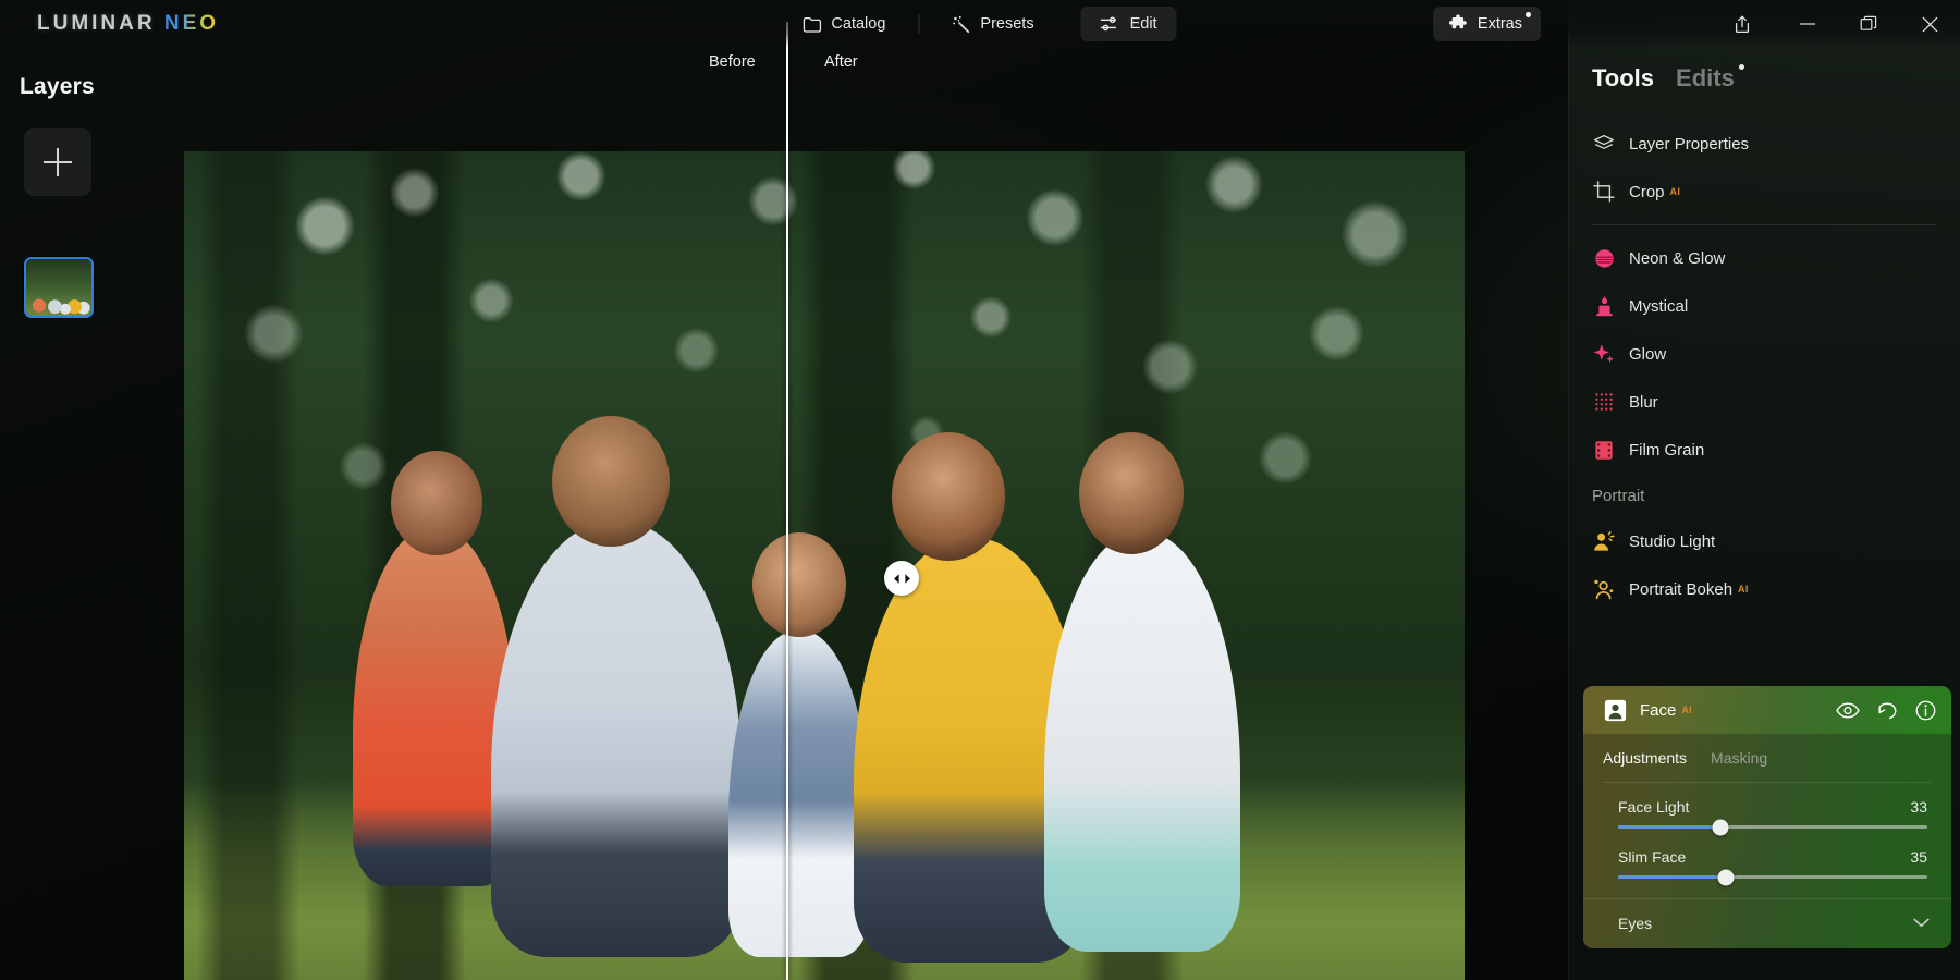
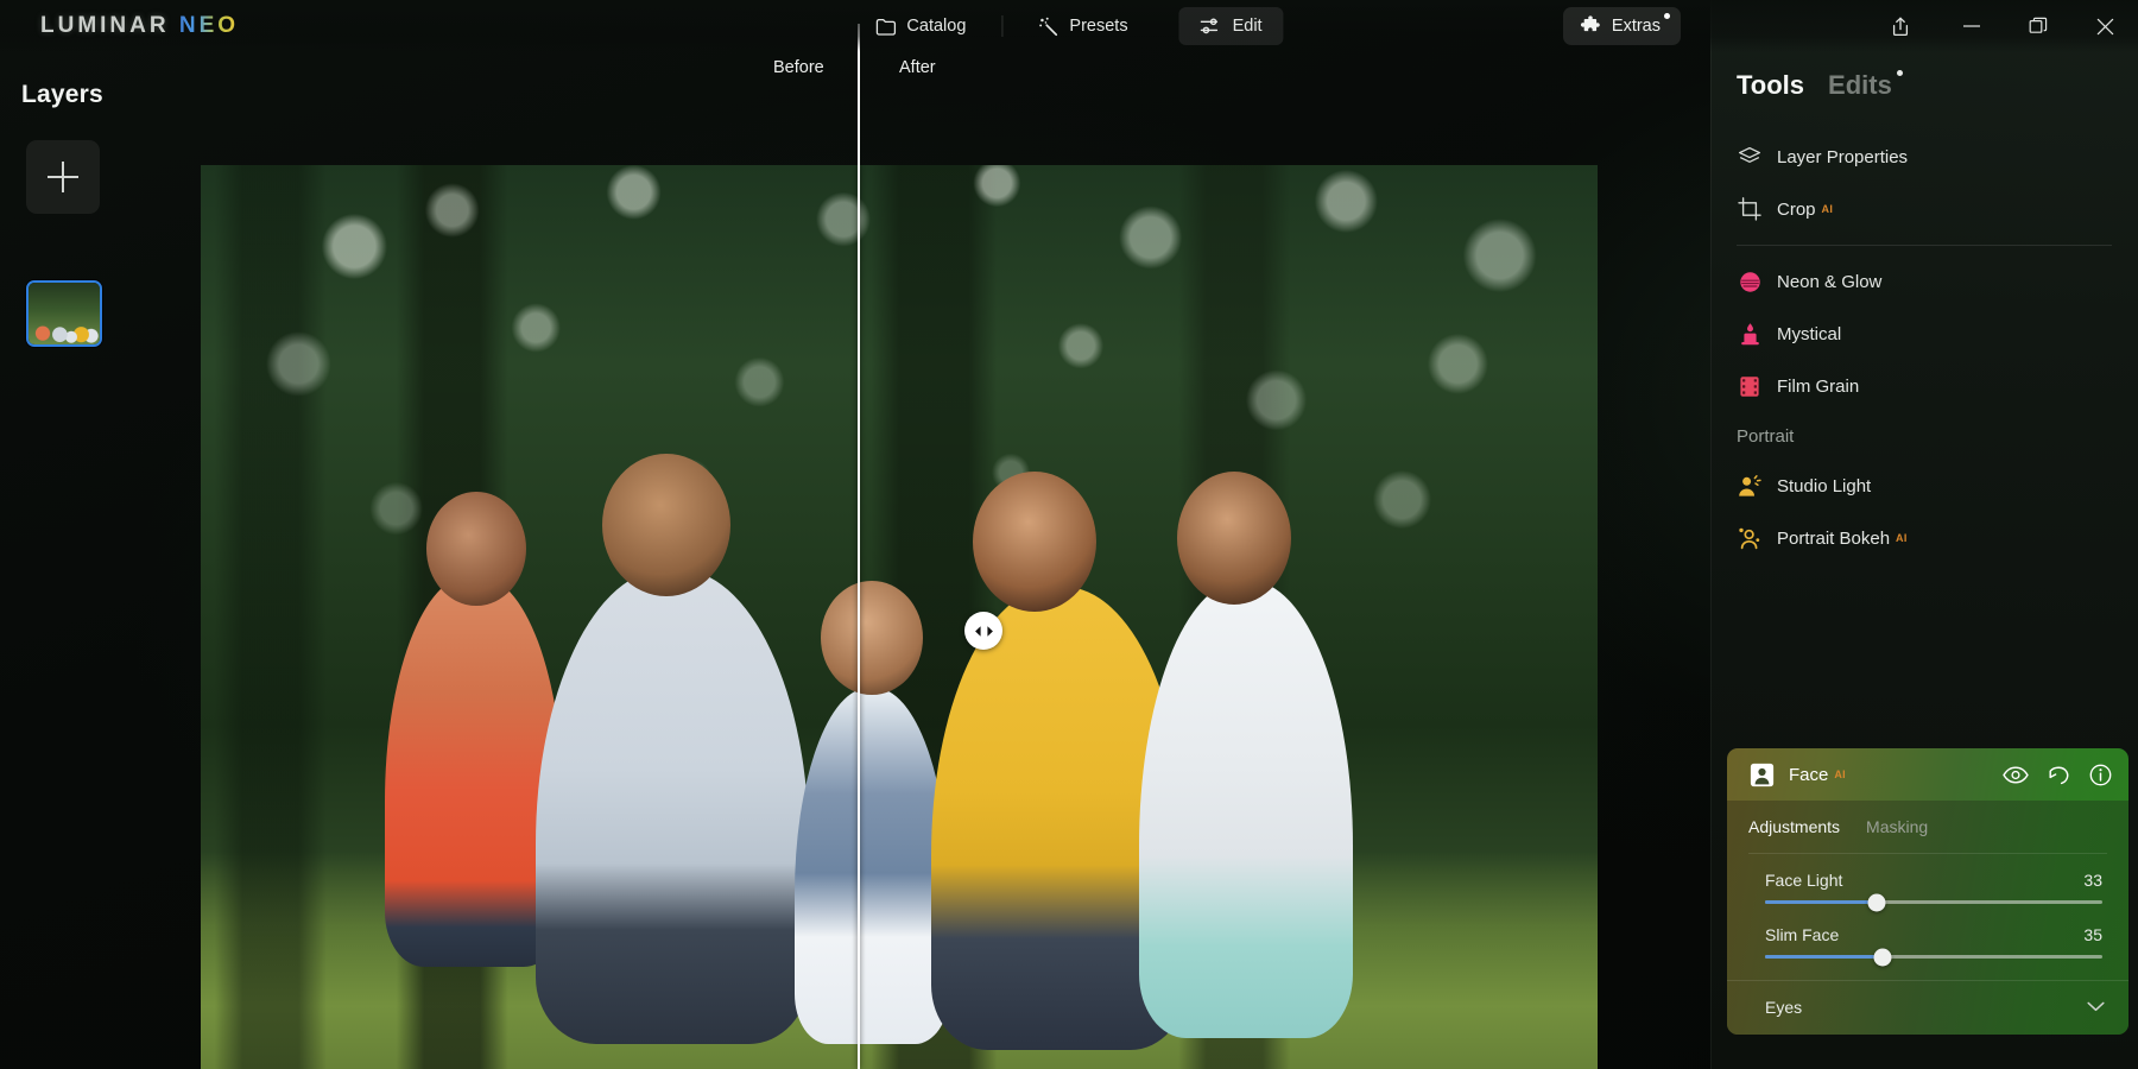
  Before
  After
  Layers
  LUMINAR NEO
  Catalog
  Presets
  Edit
  Extras
  Tools
  Edits
  Layer Properties
  Crop
  AI
  Neon & Glow
  Mystical
- Glow
- Blur
  Film Grain
  Portrait
  Studio Light
  Portrait Bokeh
  AI
  Face
  AI
  Adjustments
  Masking
  Face Light
  33
  Slim Face
  35
  Eyes
